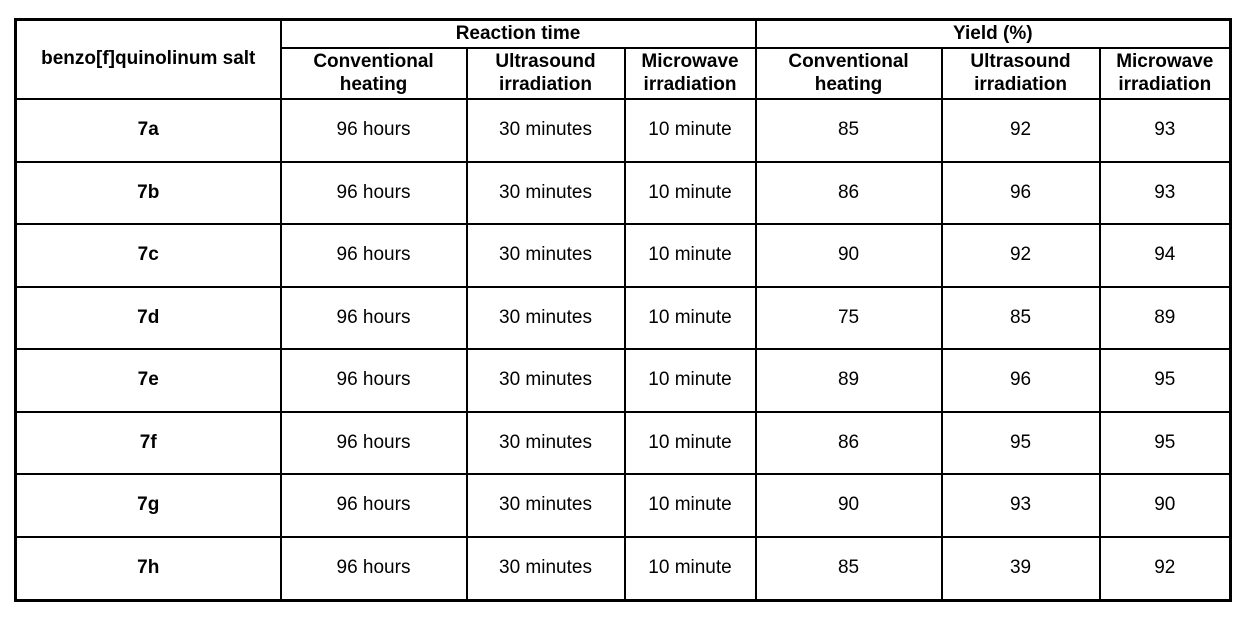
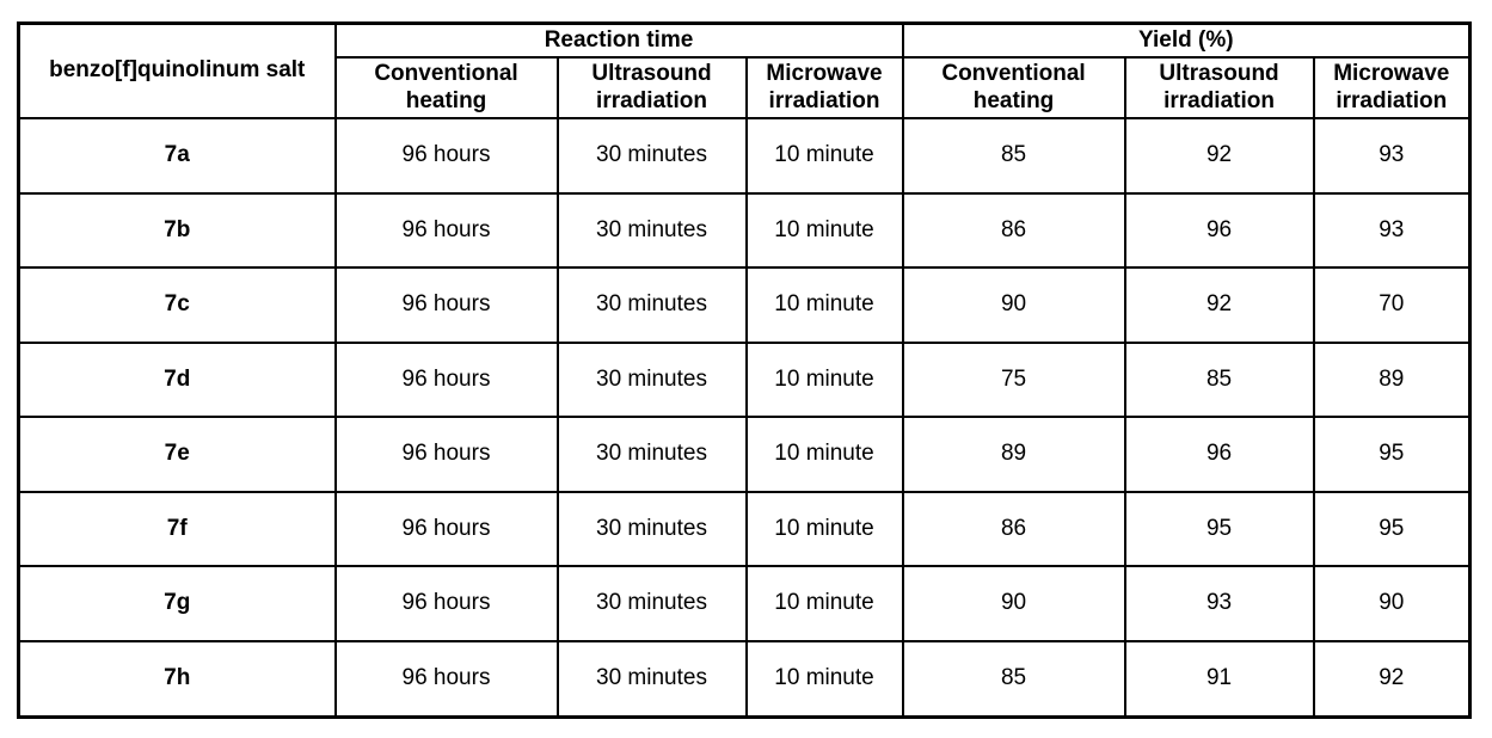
  benzo[f]quinolinum salt	Reaction time	Yield (%)
  Conventional heating	Ultrasound irradiation	Microwave irradiation	Conventional heating	Ultrasound irradiation	Microwave irradiation
  7a	96 hours	30 minutes	10 minute	85	92	93
  7b	96 hours	30 minutes	10 minute	86	96	93
- 7c	96 hours	30 minutes	10 minute	90	92	94
+ 7c	96 hours	30 minutes	10 minute	90	92	70
  7d	96 hours	30 minutes	10 minute	75	85	89
  7e	96 hours	30 minutes	10 minute	89	96	95
  7f	96 hours	30 minutes	10 minute	86	95	95
  7g	96 hours	30 minutes	10 minute	90	93	90
- 7h	96 hours	30 minutes	10 minute	85	39	92
+ 7h	96 hours	30 minutes	10 minute	85	91	92
